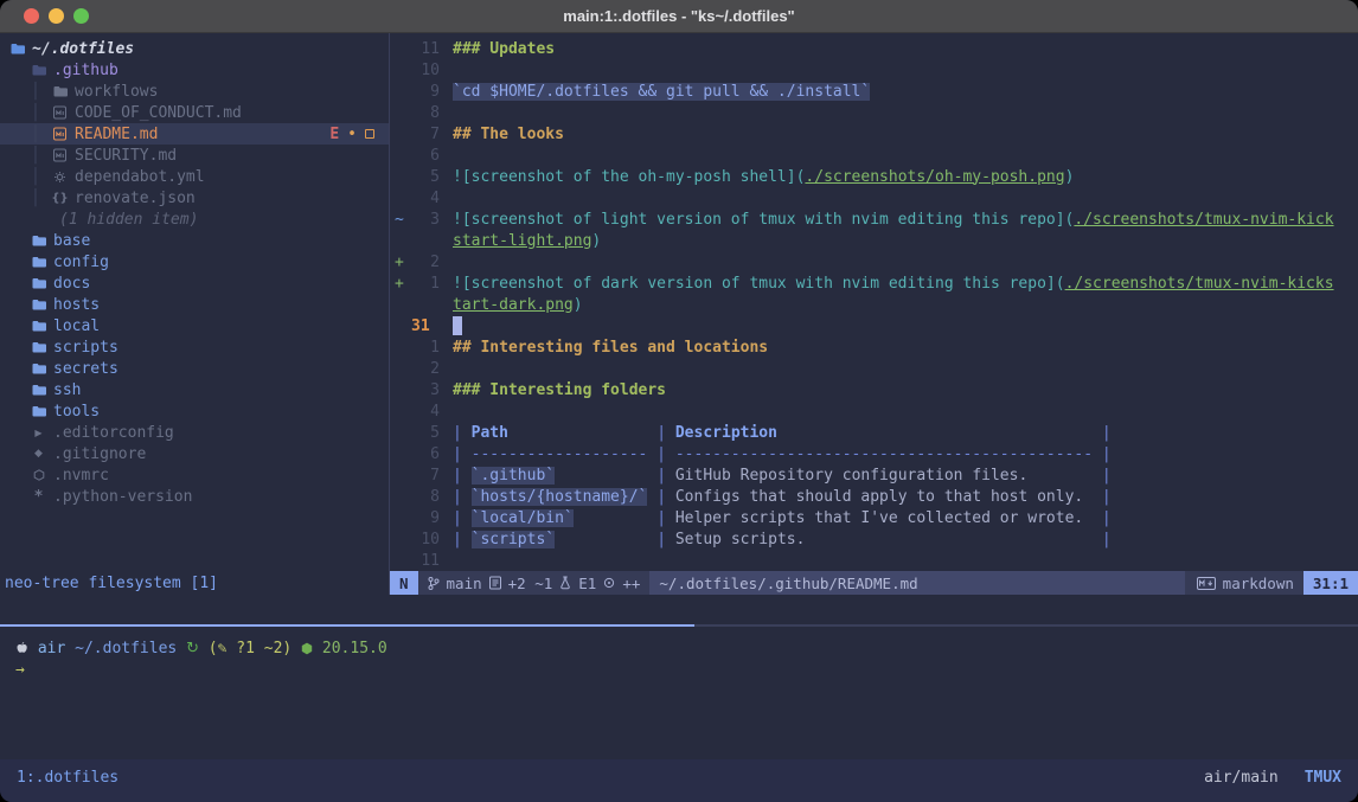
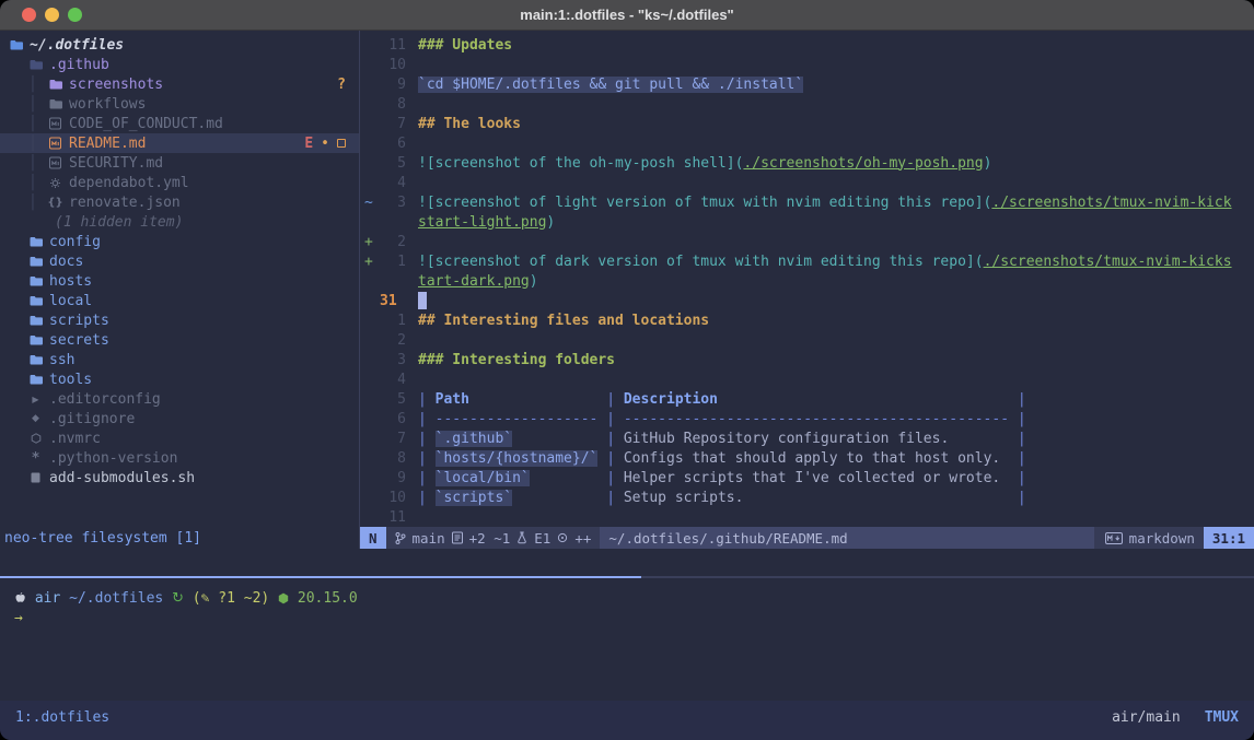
  main:1:.dotfiles - "ks~/.dotfiles"
  ~/.dotfiles
  .github
+ screenshots
+ ?
  workflows
  CODE_OF_CONDUCT.md
  README.md
  E
  •
  SECURITY.md
  dependabot.yml
  {}
  renovate.json
  (1 hidden item)
- base
  config
  docs
  hosts
  local
  scripts
  secrets
  ssh
  tools
  ▶
  .editorconfig
  ◆
  .gitignore
  .nvmrc
  *
  .python-version
+ add-submodules.sh
  neo-tree filesystem [1]
  11
  ### Updates
  10
  9
  `cd $HOME/.dotfiles && git pull && ./install`
  8
  7
  ## The looks
  6
  5
  ![screenshot of the oh-my-posh shell](./screenshots/oh-my-posh.png)
  4
  ~
  3
  ![screenshot of light version of tmux with nvim editing this repo](./screenshots/tmux-nvim-kick
  start-light.png)
  +
  2
  +
  1
  ![screenshot of dark version of tmux with nvim editing this repo](./screenshots/tmux-nvim-kicks
  tart-dark.png)
  31
  1
  ## Interesting files and locations
  2
  3
  ### Interesting folders
  4
  5
  | Path | Description |
  6
  | ------------------- | --------------------------------------------- |
  7
  | `.github` | GitHub Repository configuration files. |
  8
  | `hosts/{hostname}/` | Configs that should apply to that host only. |
  9
  | `local/bin` | Helper scripts that I've collected or wrote. |
  10
  | `scripts` | Setup scripts. |
  11
  N
  main
  +2 ~1
  E1
  ++
  ~/.dotfiles/.github/README.md
  markdown
  31:1
  air
  ~/.dotfiles
  ↻
  (✎ ?1 ~2)
  20.15.0
  →
  1:.dotfiles
  air/main
  TMUX
